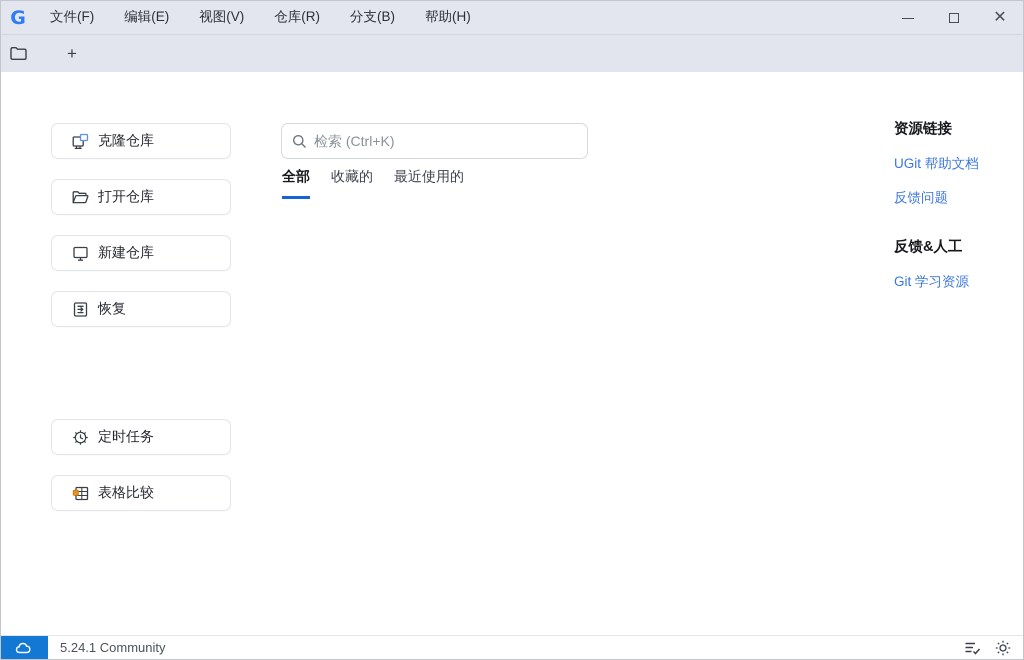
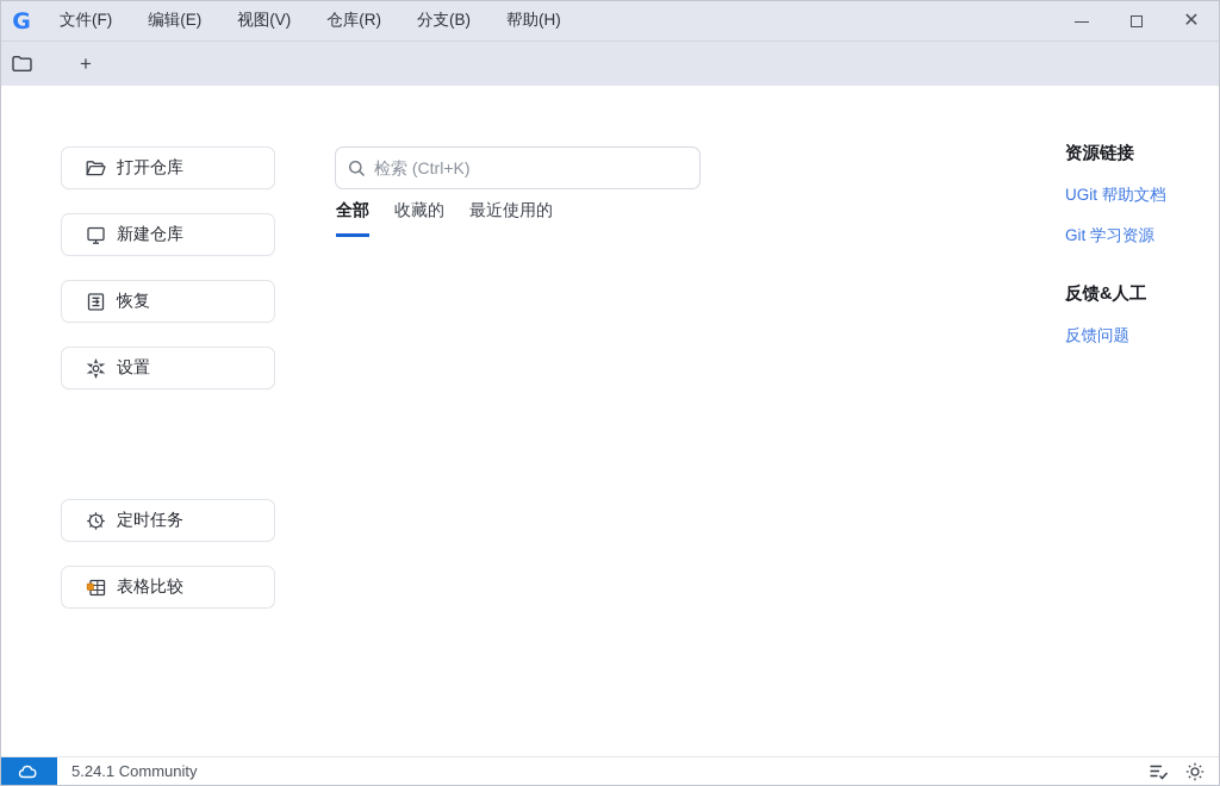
  G
  文件(F)
  编辑(E)
  视图(V)
  仓库(R)
  分支(B)
  帮助(H)
  ✕
  +
- 克隆仓库
  打开仓库
  新建仓库
  恢复
+ 设置
  定时任务
  表格比较
  检索 (Ctrl+K)
  全部
  收藏的
  最近使用的
  资源链接
  UGit 帮助文档
- 反馈问题
+ Git 学习资源
  反馈&人工
- Git 学习资源
+ 反馈问题
  5.24.1 Community
